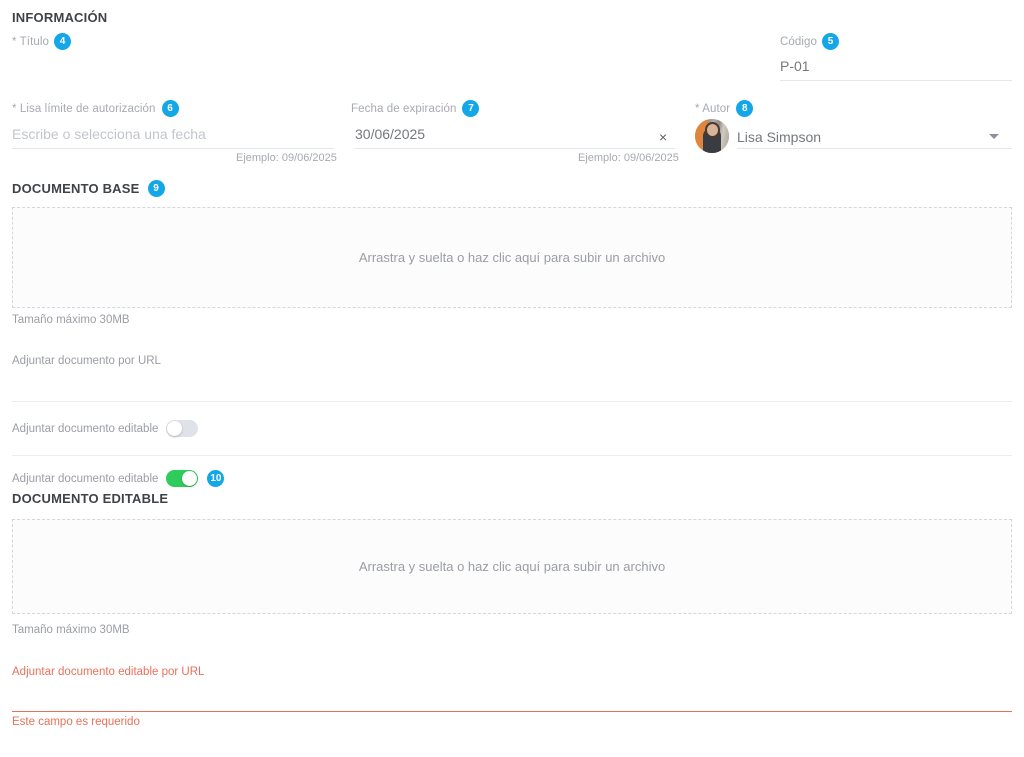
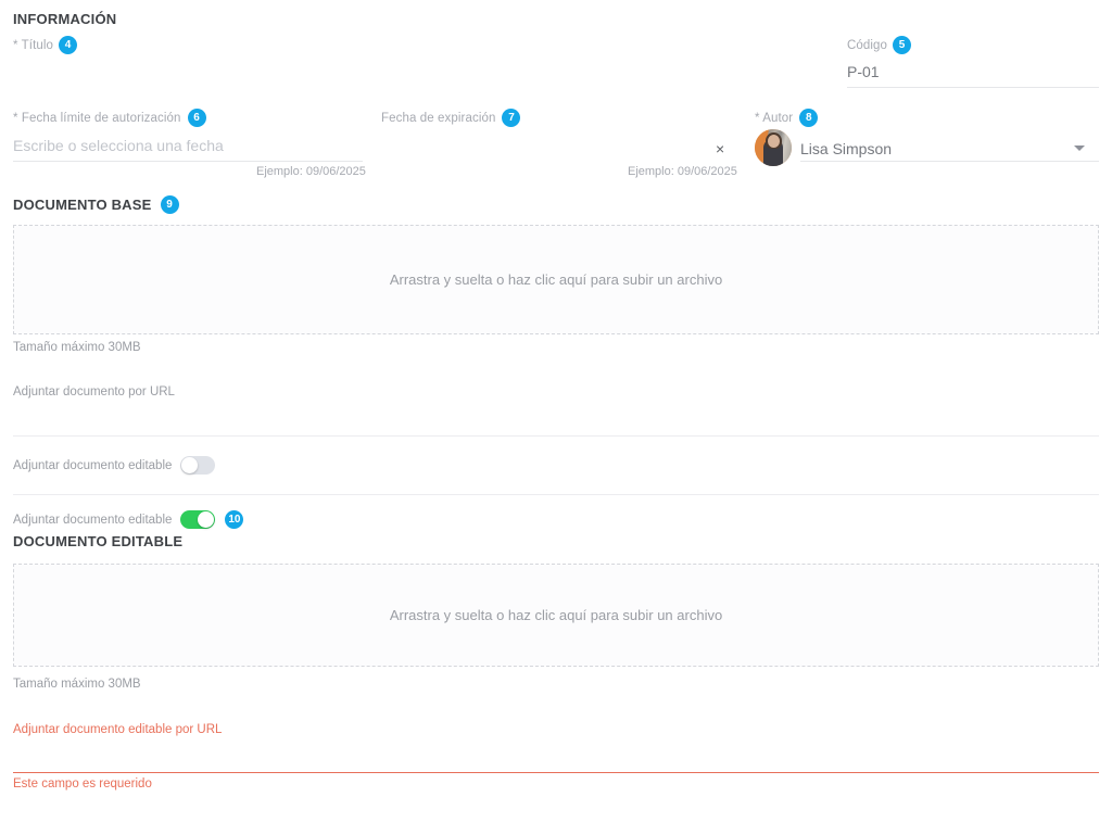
  INFORMACIÓN
  * Título
  4
  Código
  5
  P-01
- * Lisa límite de autorización
+ * Fecha límite de autorización
  6
  Escribe o selecciona una fecha
  Ejemplo: 09/06/2025
  Fecha de expiración
  7
- 30/06/2025
  ×
  Ejemplo: 09/06/2025
  * Autor
  8
  Lisa Simpson
  DOCUMENTO BASE
  9
  Arrastra y suelta o haz clic aquí para subir un archivo
  Tamaño máximo 30MB
  Adjuntar documento por URL
  Adjuntar documento editable
  Adjuntar documento editable
  10
  DOCUMENTO EDITABLE
  Arrastra y suelta o haz clic aquí para subir un archivo
  Tamaño máximo 30MB
  Adjuntar documento editable por URL
  Este campo es requerido
